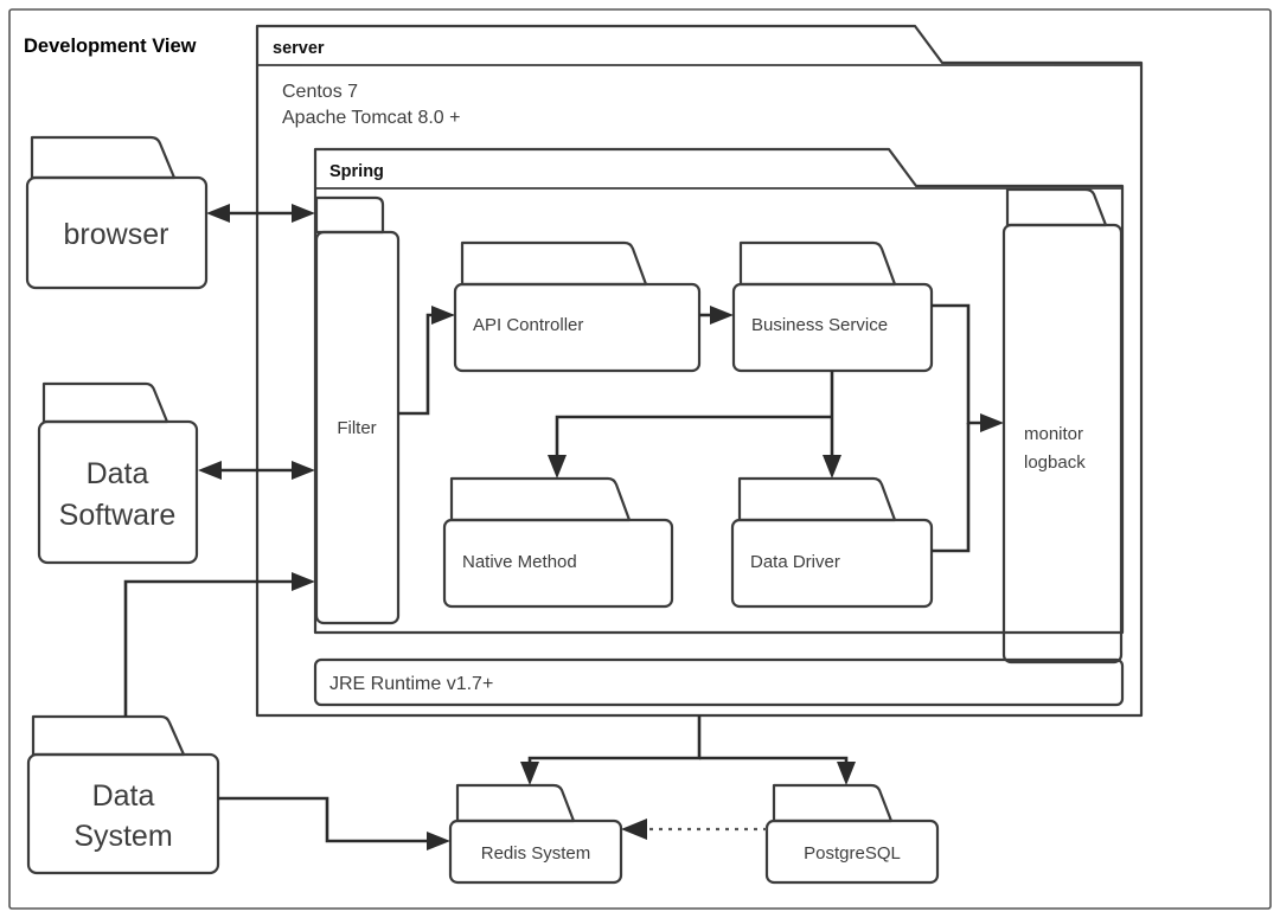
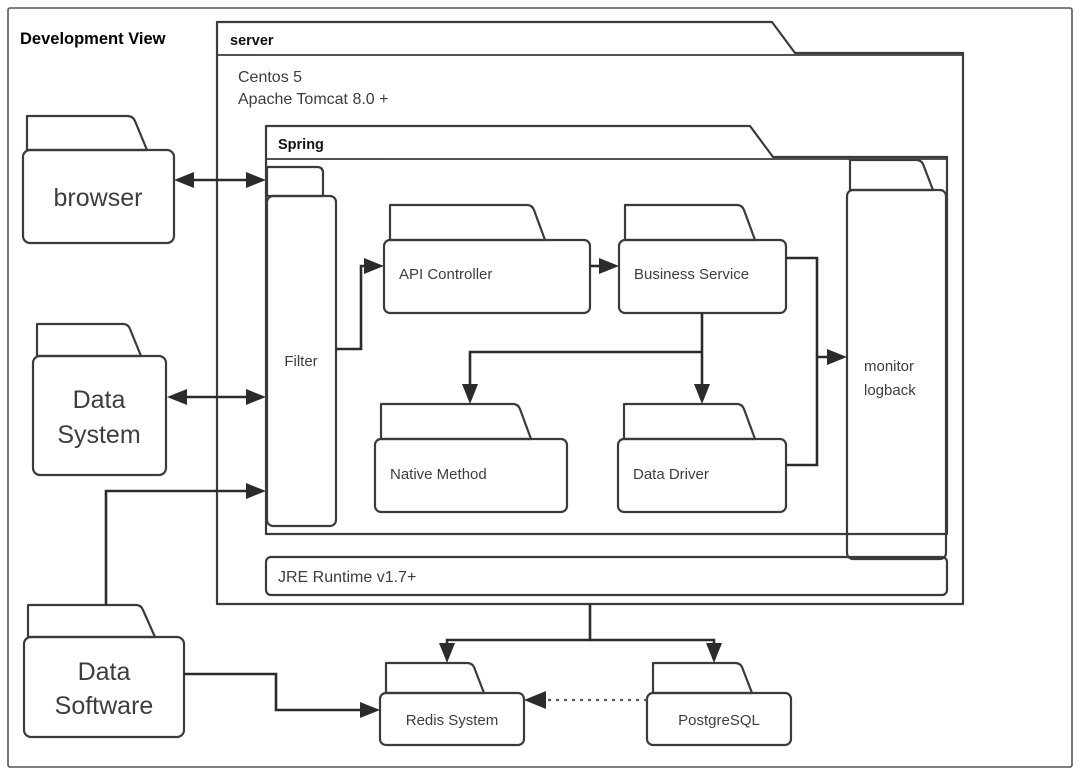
  server
- Centos 7
+ Centos 5
  Apache Tomcat 8.0 +
  Spring
  JRE Runtime v1.7+
  Filter
  API Controller
  Business Service
  Native Method
  Data Driver
  monitor
  logback
  browser
  Data
- Software
+ System
  Data
- System
+ Software
  Redis System
  PostgreSQL
  Development View
